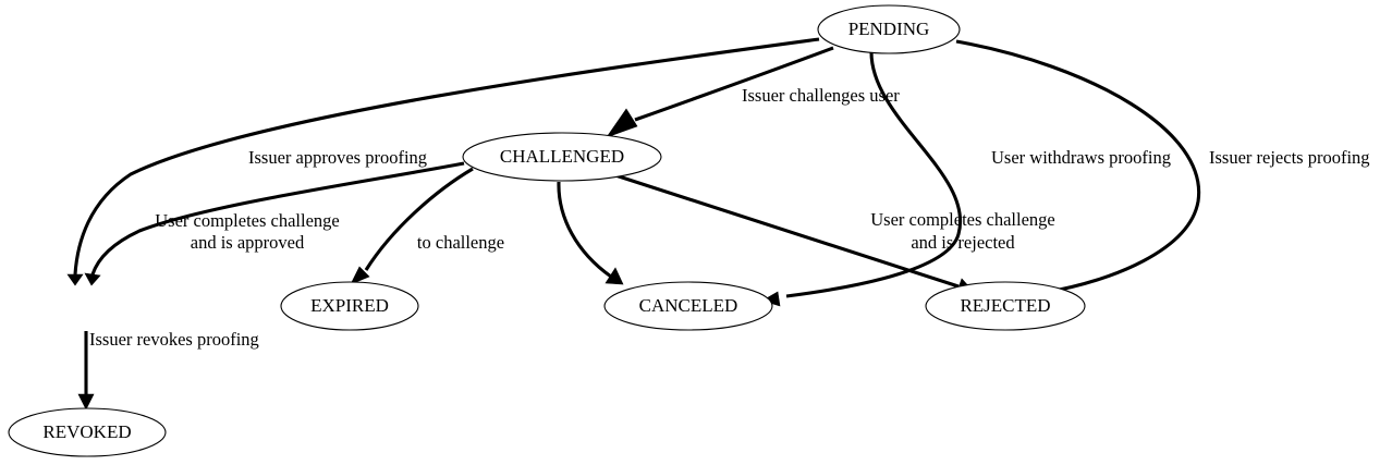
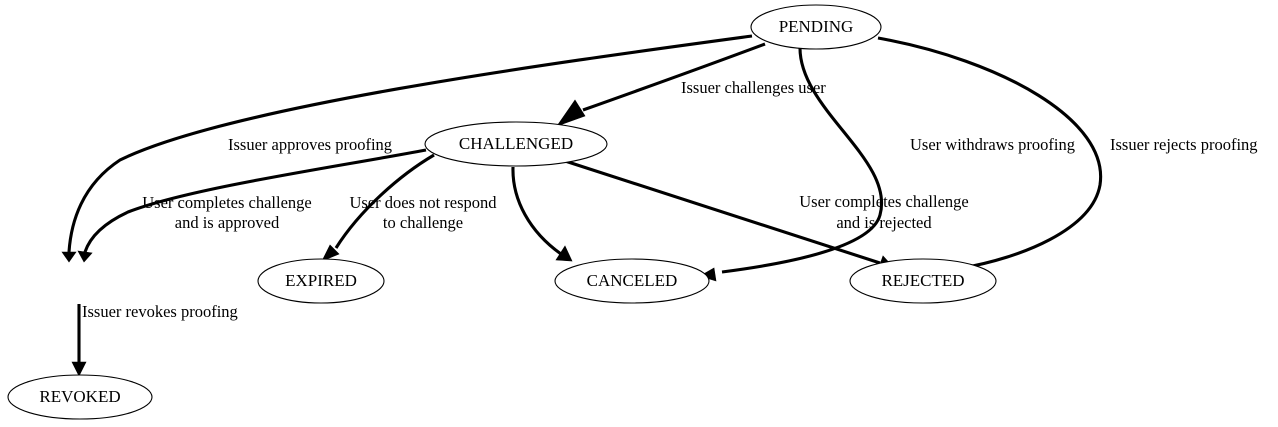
  Issuer challenges user
  Issuer approves proofing
  User completes challenge
  and is approved
+ User does not respond
  to challenge
  User completes challenge
  and is rejected
  User withdraws proofing
  Issuer rejects proofing
  Issuer revokes proofing
  PENDING
  CHALLENGED
  EXPIRED
  CANCELED
  REJECTED
  REVOKED
